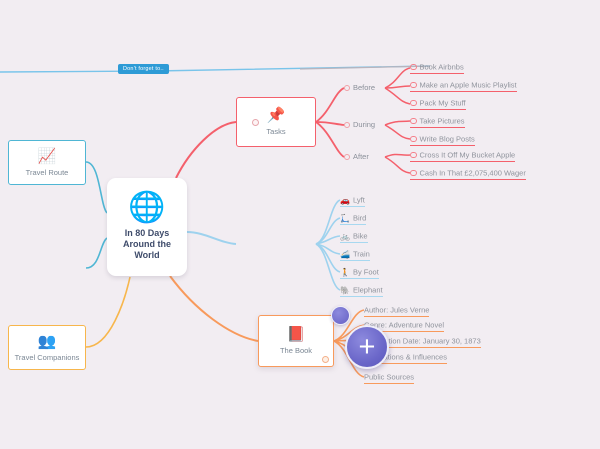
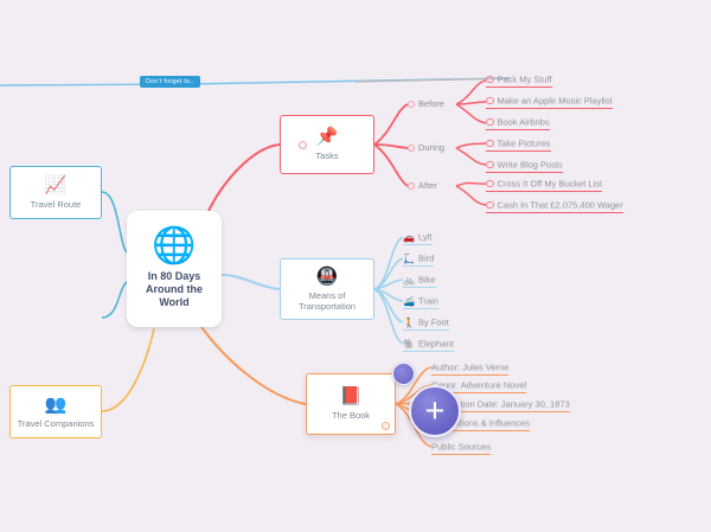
  🌐
  In 80 Days
  Around the
  World
  📈
  Travel Route
  👥
  Travel Companions
  📌
  Tasks
+ 🚇
+ Means of
+ Transportation
  📕
  The Book
  Before
  During
  After
- Book Airbnbs
+ Pack My Stuff
  Make an Apple Music Playlist
- Pack My Stuff
+ Book Airbnbs
  Take Pictures
  Write Blog Posts
- Cross It Off My Bucket Apple
+ Cross It Off My Bucket List
  Cash In That £2,075,400 Wager
  🚗 Lyft
  🛴 Bird
  🚲 Bike
  🚄 Train
  🚶 By Foot
  🐘 Elephant
  Author: Jules Verne
  nre: Adventure Novel
  tion Date: January 30, 1873
  tions & Influences
  Public Sources
  +
